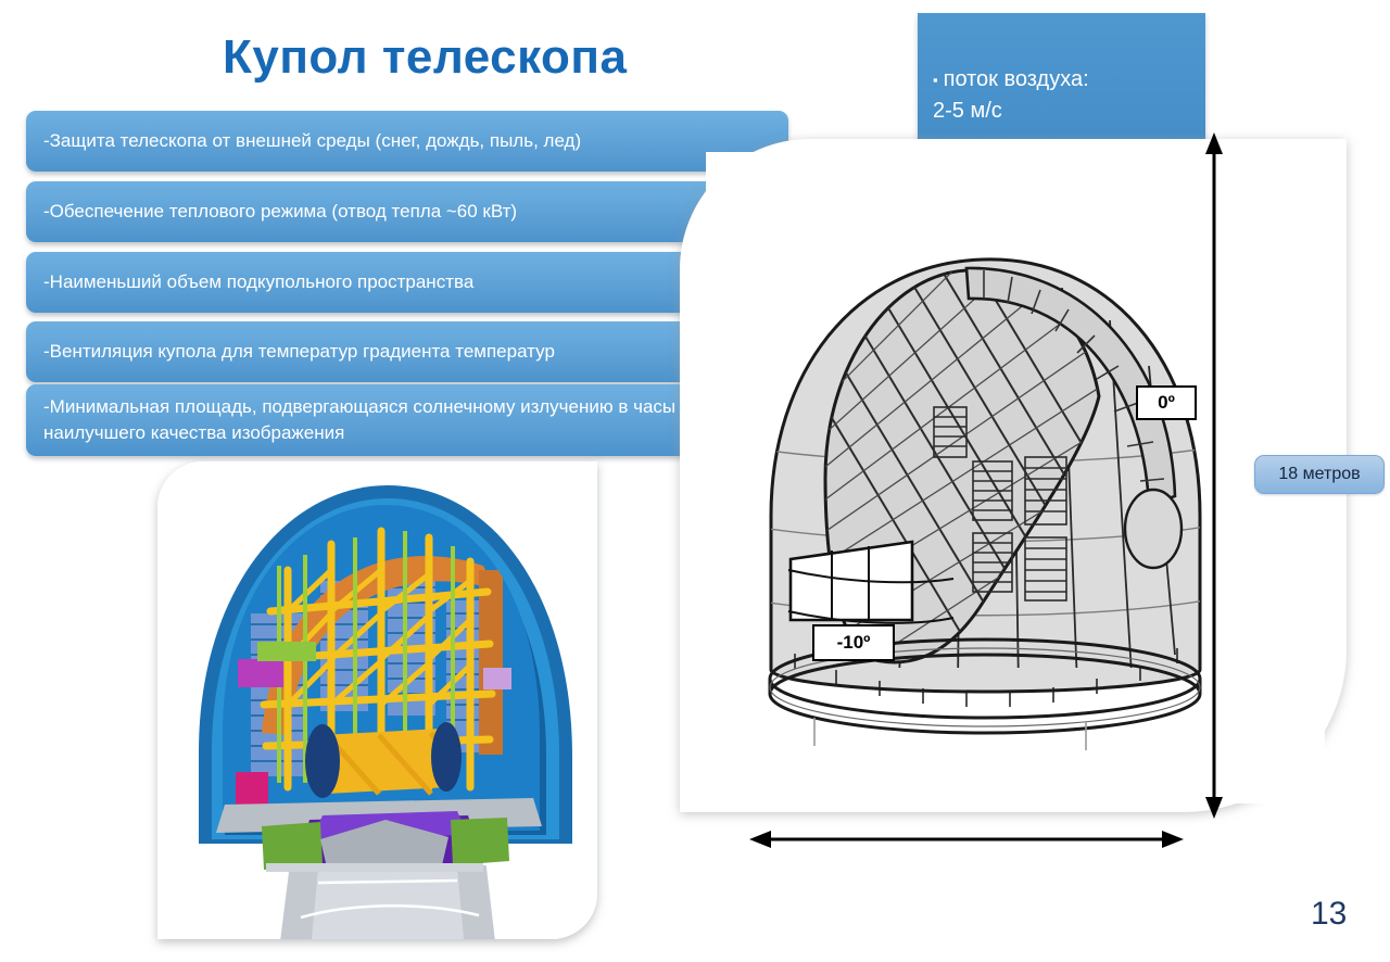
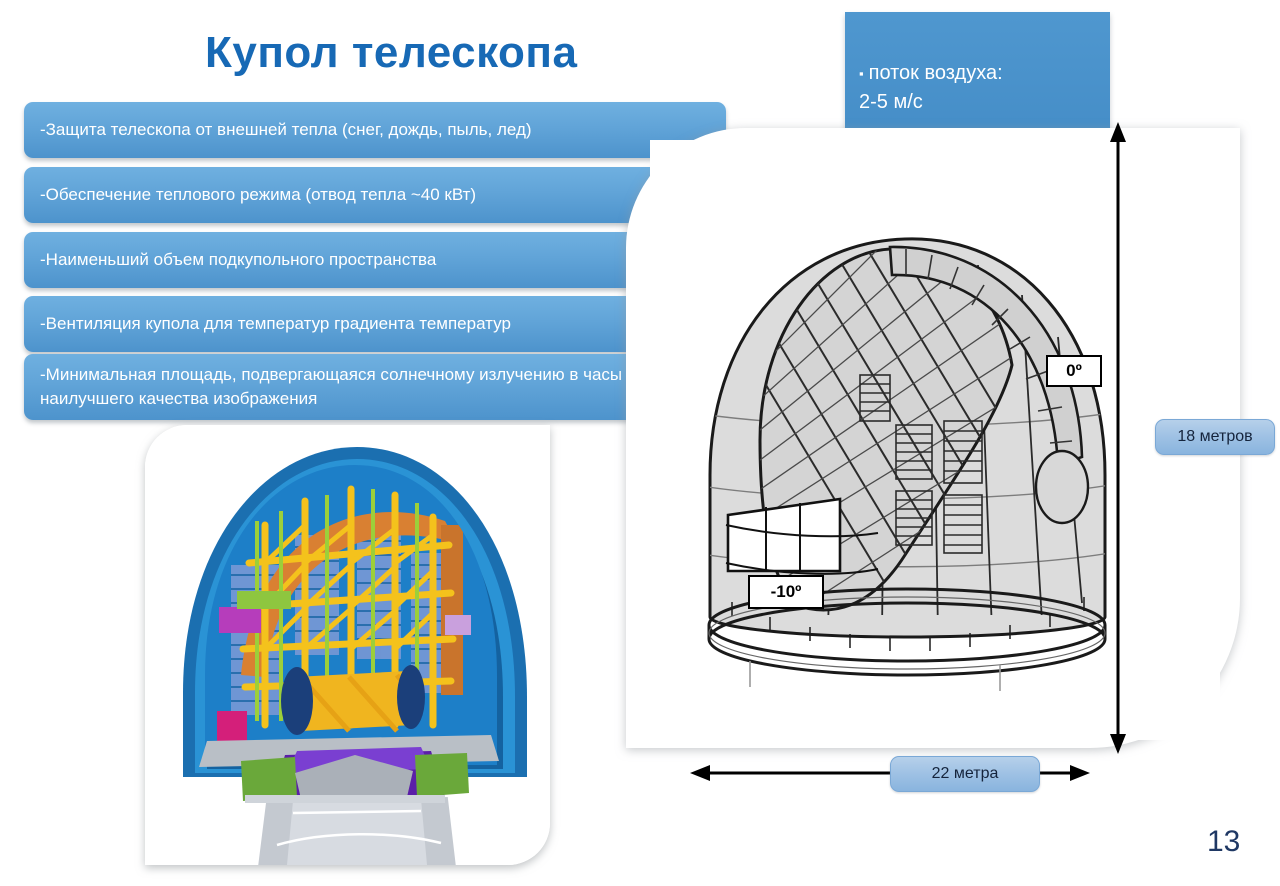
  Купол телескопа
- -Защита телескопа от внешней среды (снег, дождь, пыль, лед)
+ -Защита телескопа от внешней тепла (снег, дождь, пыль, лед)
- -Обеспечение теплового режима (отвод тепла ~60 кВт)
+ -Обеспечение теплового режима (отвод тепла ~40 кВт)
  -Наименьший объем подкупольного пространства
  -Вентиляция купола для температур градиента температур
  -Минимальная площадь, подвергающаяся солнечному излучению в часы наилучшего качества изображения
  ▪ поток воздуха:
  2-5 м/с
  0º
  -10º
  18 метров
+ 22 метра
  13
